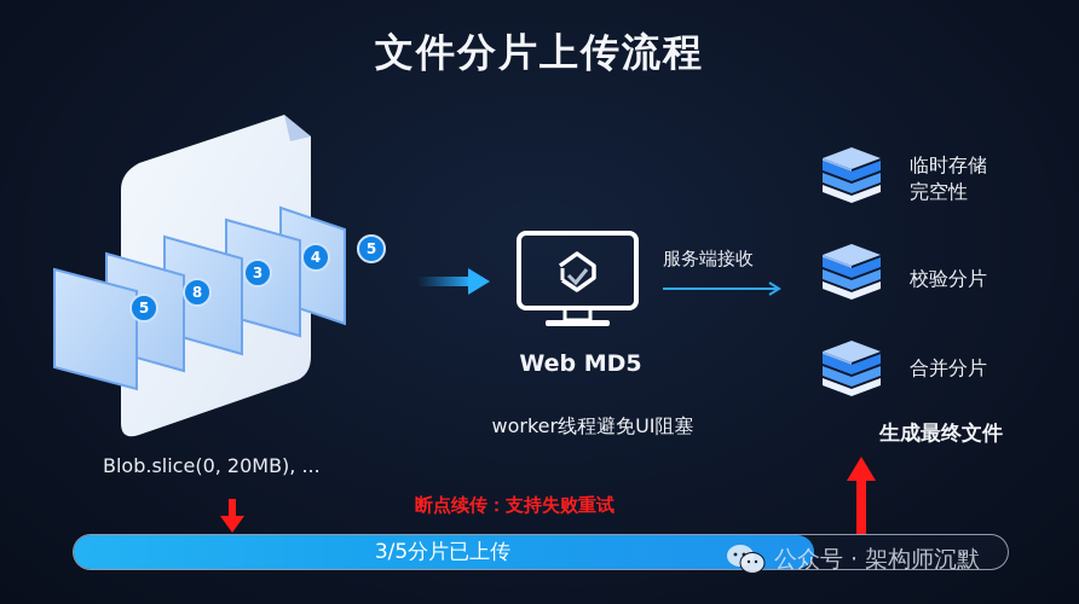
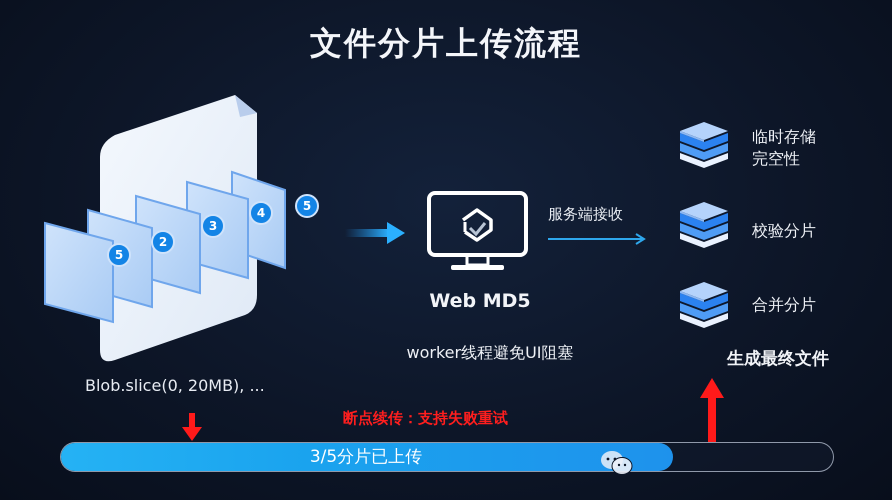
  文件分片上传流程
  5
  4
  3
- 8
+ 2
  5
  Blob.slice(0, 20MB), ...
  Web MD5
  worker线程避免UI阻塞
  服务端接收
  临时存储
  完空性
  校验分片
  合并分片
  生成最终文件
  断点续传：支持失败重试
  3/5分片已上传
- 公众号 · 架构师沉默
